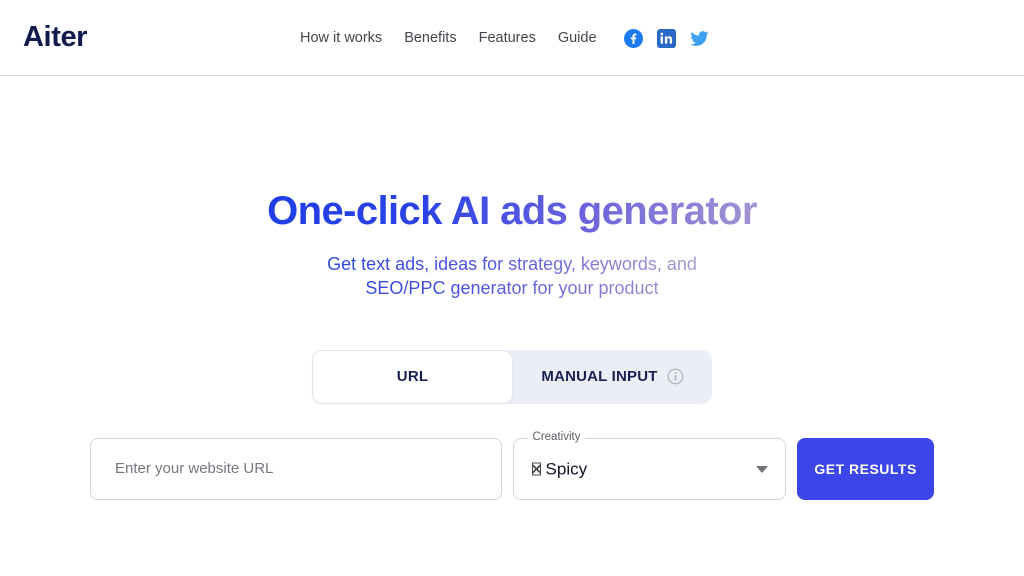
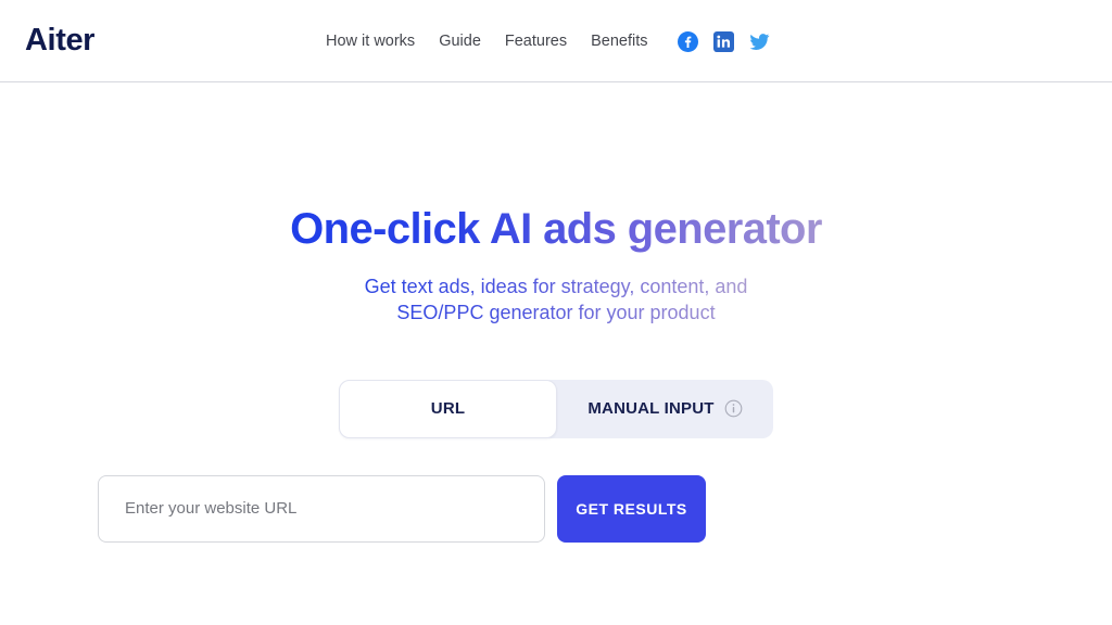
  Aiter
  How it works
- Benefits
+ Guide
  Features
- Guide
+ Benefits
  One-click AI ads generator
- Get text ads, ideas for strategy, keywords, and
+ Get text ads, ideas for strategy, content, and
  SEO/PPC generator for your product
  URL
  MANUAL INPUT
  Enter your website URL
- Creativity
- Spicy
  GET RESULTS
